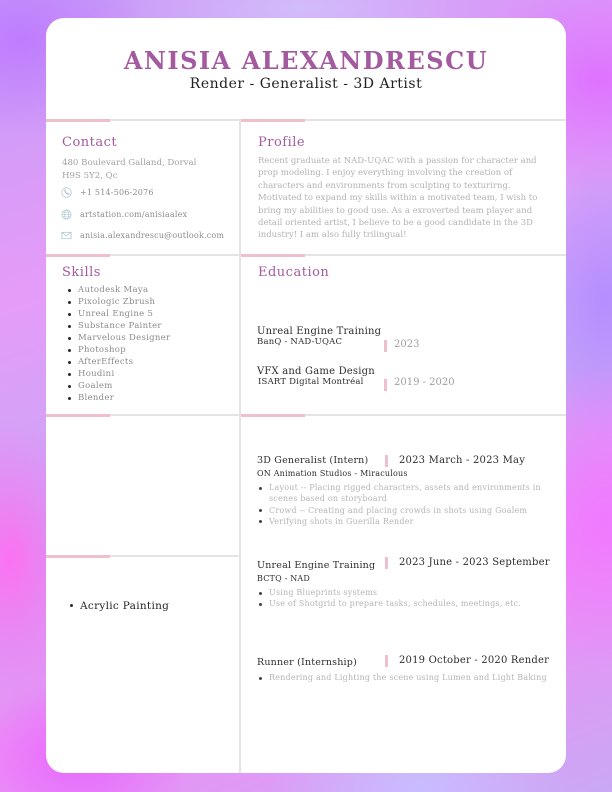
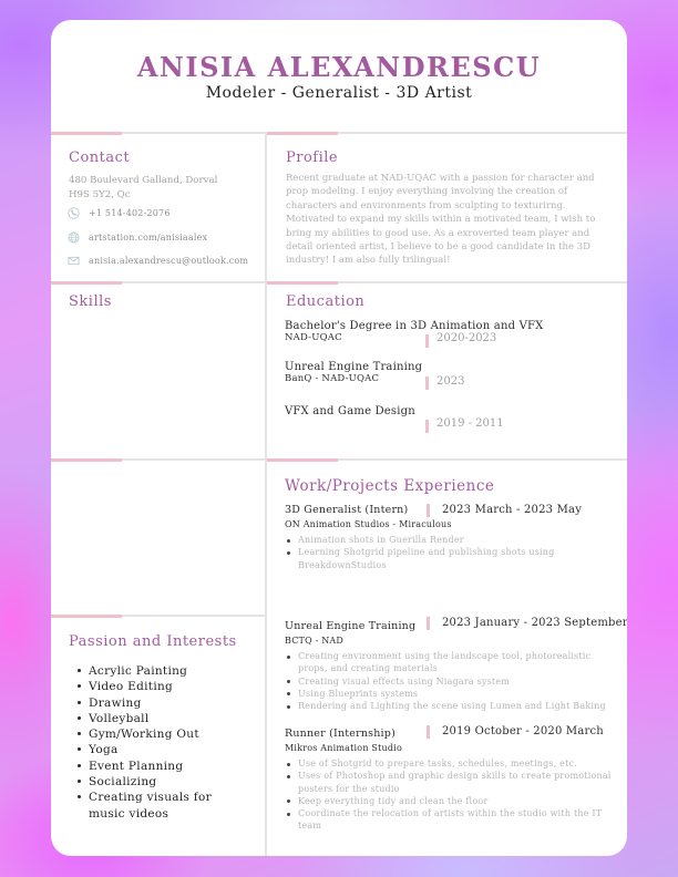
  ANISIA ALEXANDRESCU
- Render - Generalist - 3D Artist
+ Modeler - Generalist - 3D Artist
  Contact
  480 Boulevard Galland, Dorval
  H9S 5Y2, Qc
- +1 514-506-2076
+ +1 514-402-2076
  artstation.com/anisiaalex
  anisia.alexandrescu@outlook.com
  Profile
  Recent graduate at NAD-UQAC with a passion for character and prop modeling. I enjoy everything involving the creation of characters and environments from sculpting to texturirng. Motivated to expand my skills within a motivated team, I wish to bring my abilities to good use. As a exroverted team player and detail oriented artist, I believe to be a good candidate in the 3D industry! I am also fully trilingual!
  Skills
- Autodesk Maya
- Pixologic Zbrush
- Unreal Engine 5
- Substance Painter
- Marvelous Designer
- Photoshop
- AfterEffects
- Houdini
- Goalem
- Blender
  Education
+ Bachelor's Degree in 3D Animation and VFX
+ NAD-UQAC
+ 2020-2023
  Unreal Engine Training
  BanQ - NAD-UQAC
  2023
  VFX and Game Design
- ISART Digital Montréal
- 2019 - 2020
+ 2019 - 2011
+ Passion and Interests
  Acrylic Painting
+ Video Editing
+ Drawing
+ Volleyball
+ Gym/Working Out
+ Yoga
+ Event Planning
+ Socializing
+ Creating visuals for music videos
+ Work/Projects Experience
  3D Generalist (Intern)
  2023 March - 2023 May
  ON Animation Studios - Miraculous
- Layout -- Placing rigged characters, assets and environments in scenes based on storyboard
- Crowd -- Creating and placing crowds in shots using Goalem
- Verifying shots in Guerilla Render
+ Animation shots in Guerilla Render
+ Learning Shotgrid pipeline and publishing shots using BreakdownStudios
  Unreal Engine Training
- 2023 June - 2023 September
+ 2023 January - 2023 September
  BCTQ - NAD
+ Creating environment using the landscape tool, photorealistic props, and creating materials
+ Creating visual effects using Niagara system
  Using Blueprints systems
- Use of Shotgrid to prepare tasks, schedules, meetings, etc.
+ Rendering and Lighting the scene using Lumen and Light Baking
  Runner (Internship)
- 2019 October - 2020 Render
+ 2019 October - 2020 March
+ Mikros Animation Studio
- Rendering and Lighting the scene using Lumen and Light Baking
+ Use of Shotgrid to prepare tasks, schedules, meetings, etc.
+ Uses of Photoshop and graphic design skills to create promotional posters for the studio
+ Keep everything tidy and clean the floor
+ Coordinate the relocation of artists within the studio with the IT team
